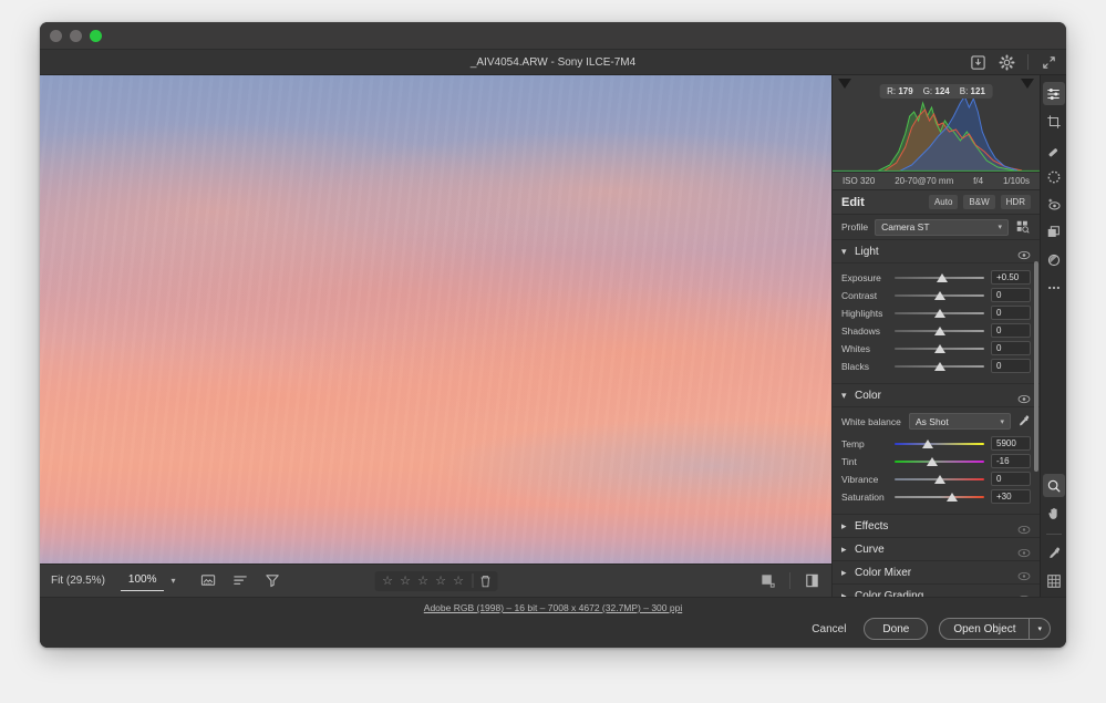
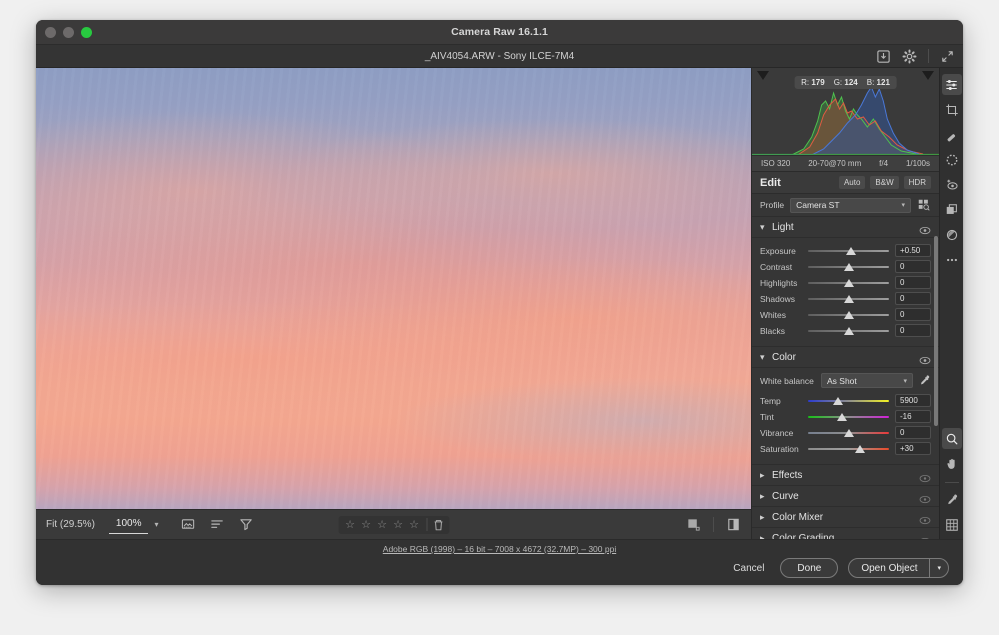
+ Camera Raw 16.1.1
  _AIV4054.ARW - Sony ILCE-7M4
  Fit (29.5%)
  100%
  ▾
  ☆
  ☆
  ☆
  ☆
  ☆
  R: 179
  G: 124
  B: 121
  ISO 320
  20-70@70 mm
  f/4
  1/100s
  Edit
  Auto
  B&W
  HDR
  Profile
  Camera ST
  ▾
  Light
  Exposure
  +0.50
  Contrast
  0
  Highlights
  0
  Shadows
  0
  Whites
  0
  Blacks
  0
  ▾
  Color
  White balance
  As Shot
  Temp
  5900
  Tint
  -16
  Vibrance
  0
  Saturation
  +30
  ▸
  Effects
  ▸
  Curve
  ▸
  Color Mixer
  ▸
  Color Grading
  Adobe RGB (1998) – 16 bit – 7008 x 4672 (32.7MP) – 300 ppi
  Cancel
  Done
  Open Object
